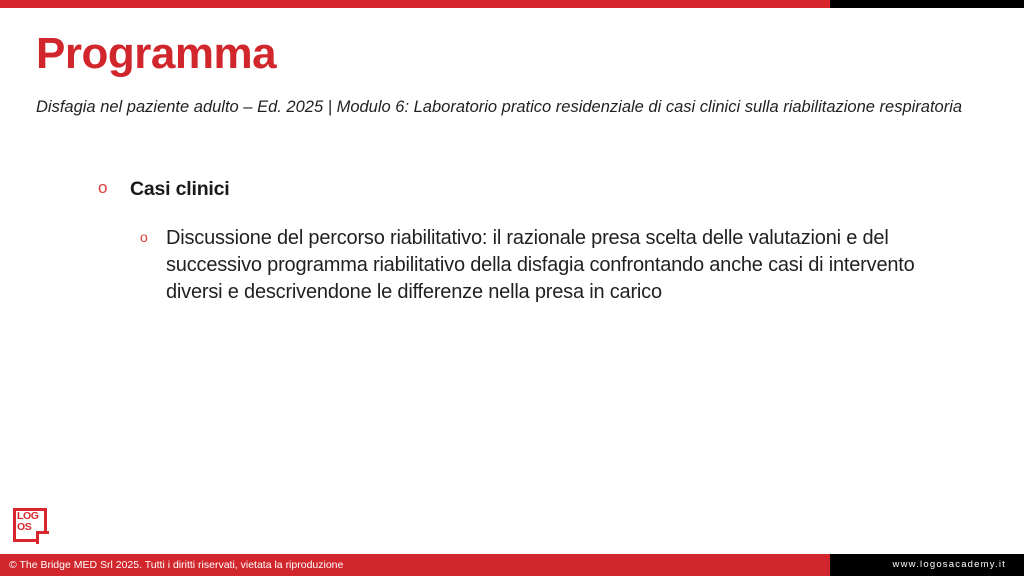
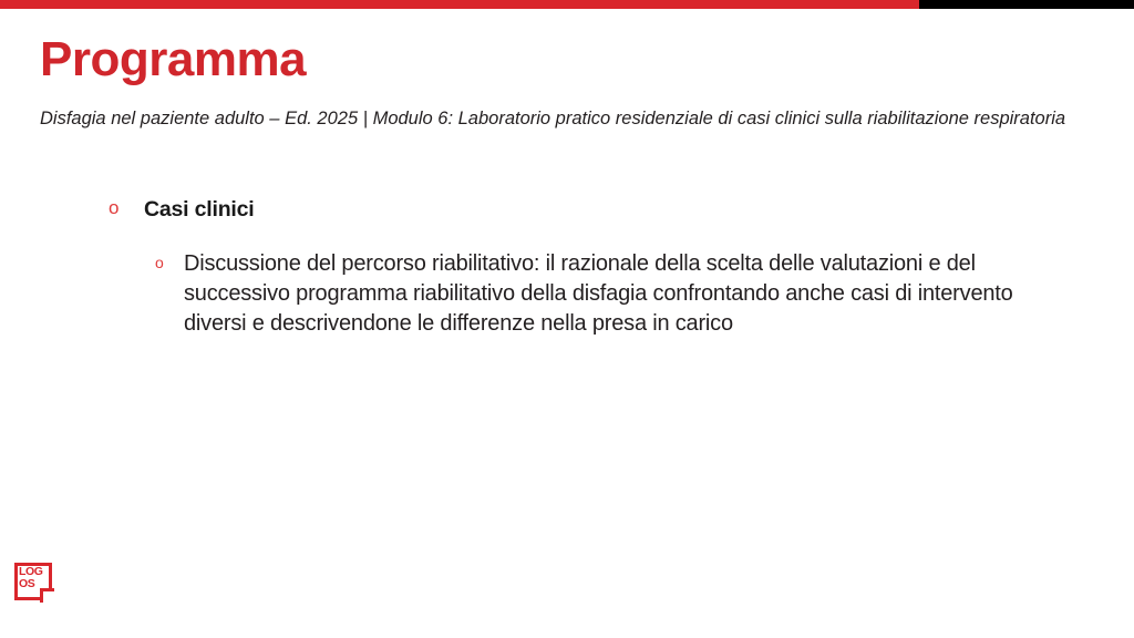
  Programma
  Disfagia nel paziente adulto – Ed. 2025 | Modulo 6: Laboratorio pratico residenziale di casi clinici sulla riabilitazione respiratoria
  o
  Casi clinici
  o
- Discussione del percorso riabilitativo: il razionale presa scelta delle valutazioni e del successivo programma riabilitativo della disfagia confrontando anche casi di intervento diversi e descrivendone le differenze nella presa in carico
+ Discussione del percorso riabilitativo: il razionale della scelta delle valutazioni e del successivo programma riabilitativo della disfagia confrontando anche casi di intervento diversi e descrivendone le differenze nella presa in carico
  LOG
  OS
- © The Bridge MED Srl 2025. Tutti i diritti riservati, vietata la riproduzione
- www.logosacademy.it
